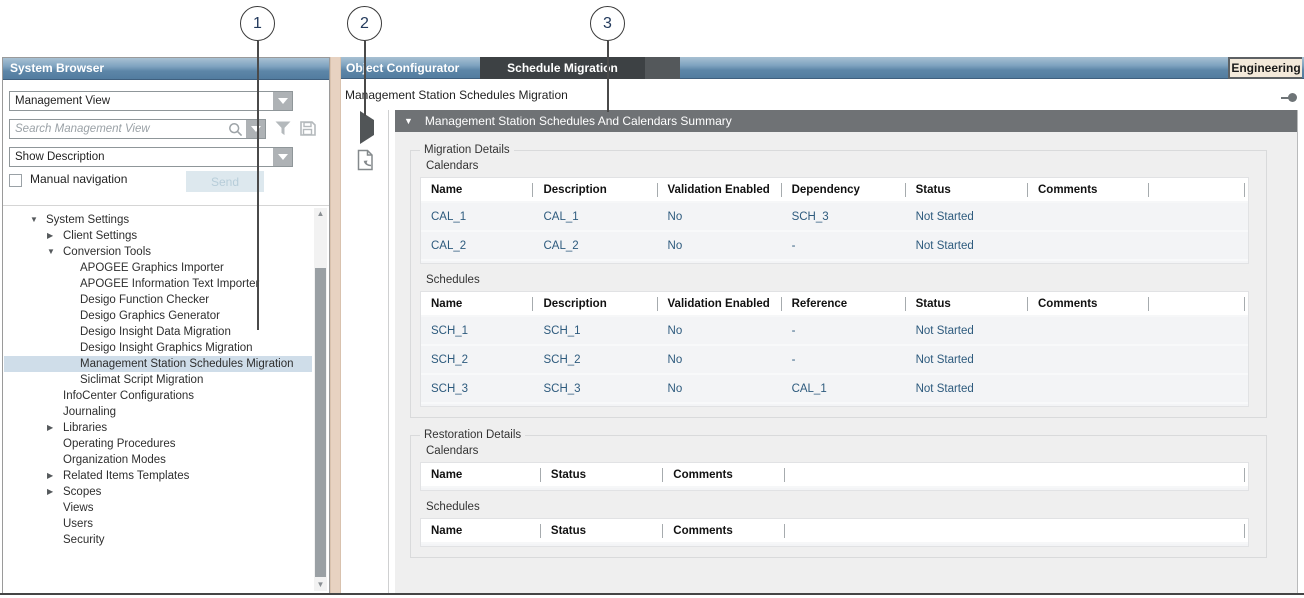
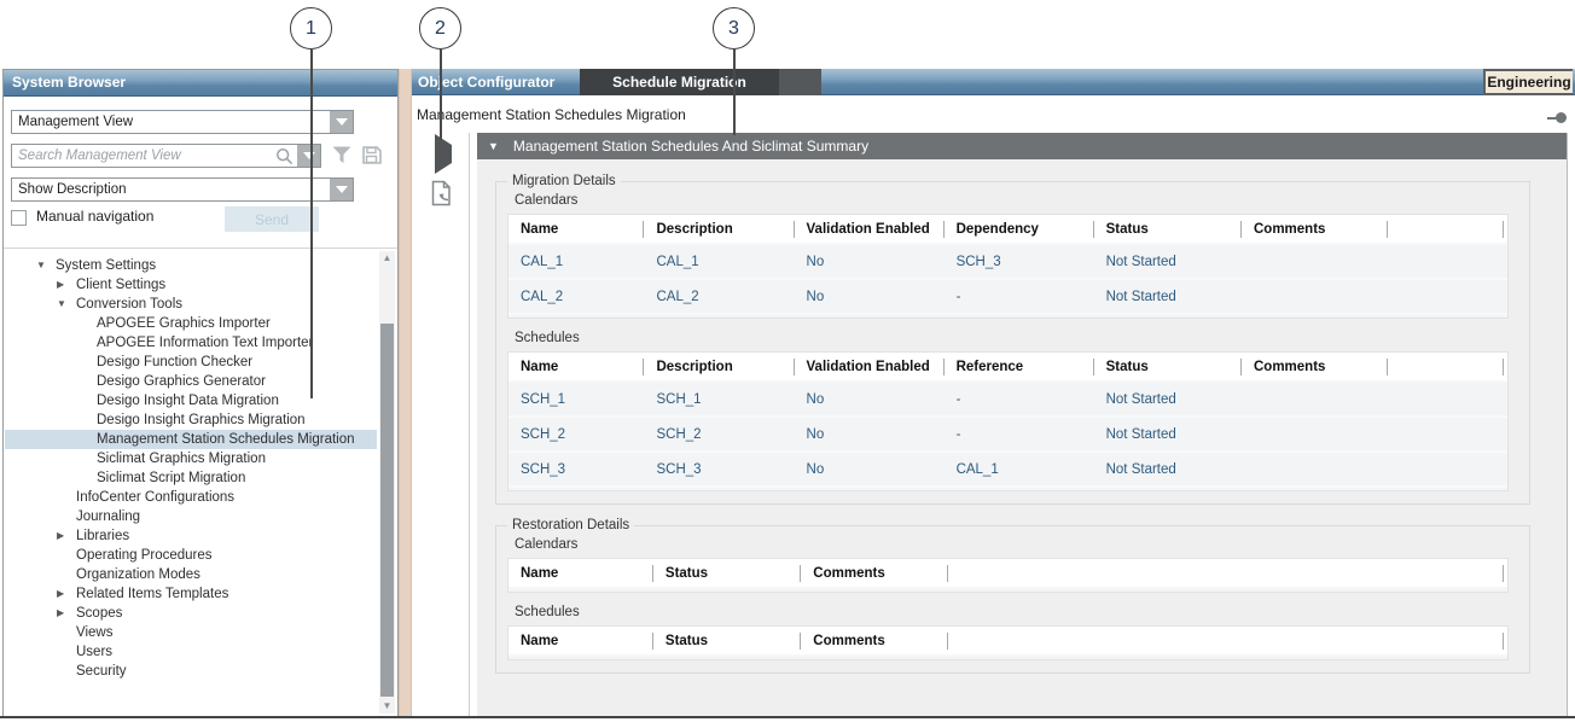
  1
  2
  3
  System Browser
  Management View
  Search Management View
  Show Description
  Manual navigation
  Send
  ▼
  System Settings
  ▶
  Client Settings
  ▼
  Conversion Tools
  APOGEE Graphics Importer
  APOGEE Information Text Importe
  Desigo Function Checker
  Desigo Graphics Generator
  Desigo Insight Data Migration
  Desigo Insight Graphics Migration
  Management Station Schedules Migration
+ Siclimat Graphics Migration
  Siclimat Script Migration
  InfoCenter Configurations
  Journaling
  ▶
  Libraries
  Operating Procedures
  Organization Modes
  ▶
  Related Items Templates
  ▶
  Scopes
  Views
  Users
  Security
  ▲
  ▼
  Obect Configurator
  Schedule Migratin
  Engineering
  Maagement Station Schedules Migration
  ▼
- Management Station Schedules And Calendars Summary
+ Management Station Schedules And Siclimat Summary
  Migration Details
  Calendars
  Name	Description	Validation Enabled	Dependency	Status	Comments
  CAL_1	CAL_1	No	SCH_3	Not Started
  CAL_2	CAL_2	No	-	Not Started
  Schedules
  Name	Description	Validation Enabled	Reference	Status	Comments
  SCH_1	SCH_1	No	-	Not Started
  SCH_2	SCH_2	No	-	Not Started
  SCH_3	SCH_3	No	CAL_1	Not Started
  Restoration Details
  Calendars
  Name	Status	Comments
  Schedules
  Name	Status	Comments
